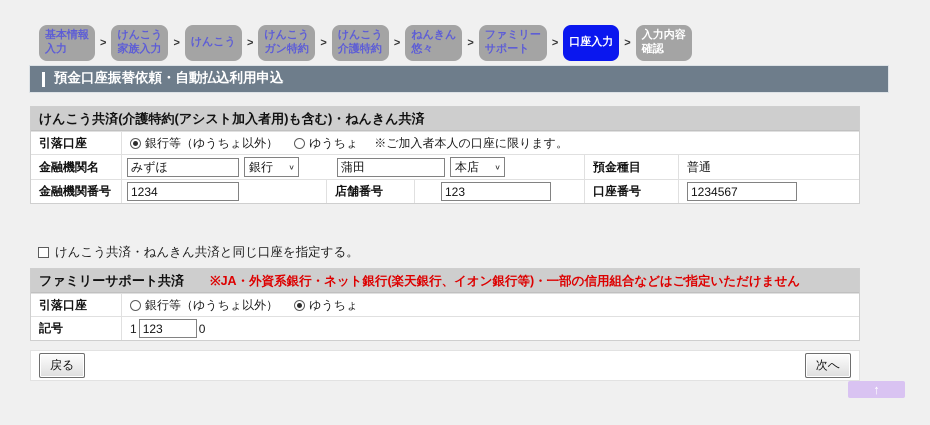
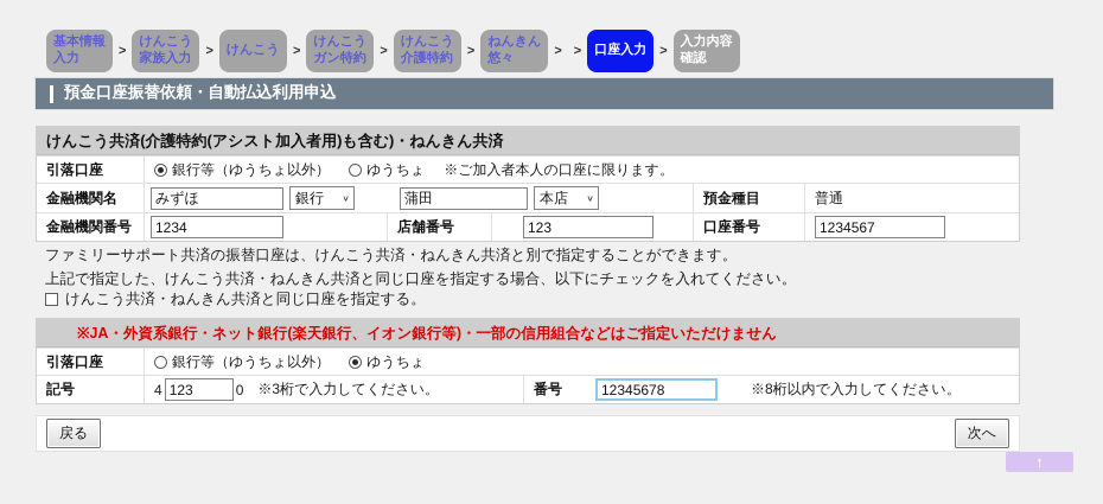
  基本情報
  入力
  >
  けんこう
  家族入力
  >
  けんこう
  >
  けんこう
  ガン特約
  >
  けんこう
  介護特約
  >
  ねんきん
  悠々
  >
- ファミリー
- サポート
  >
  口座入力
  >
  入力内容
  確認
  預金口座振替依頼・自動払込利用申込
  けんこう共済(介護特約(アシスト加入者用)も含む)・ねんきん共済
  引落口座
  銀行等（ゆうちょ以外）
  ゆうちょ
  ※ご加入者本人の口座に限ります。
  金融機関名
  みずほ
  銀行
  ∨
  蒲田
  本店
  ∨
  預金種目
  普通
  金融機関番号
  1234
  店舗番号
  123
  口座番号
  1234567
+ ファミリーサポート共済の振替口座は、けんこう共済・ねんきん共済と別で指定することができます。
+ 上記で指定した、けんこう共済・ねんきん共済と同じ口座を指定する場合、以下にチェックを入れてください。
  けんこう共済・ねんきん共済と同じ口座を指定する。
- ファミリーサポート共済
  ※JA・外資系銀行・ネット銀行(楽天銀行、イオン銀行等)・一部の信用組合などはご指定いただけません
  引落口座
  銀行等（ゆうちょ以外）
  ゆうちょ
  記号
- 1
+ 4
  123
  0
+ ※3桁で入力してください。
+ 番号
+ 12345678
+ ※8桁以内で入力してください。
  戻る
  次へ
  ↑
